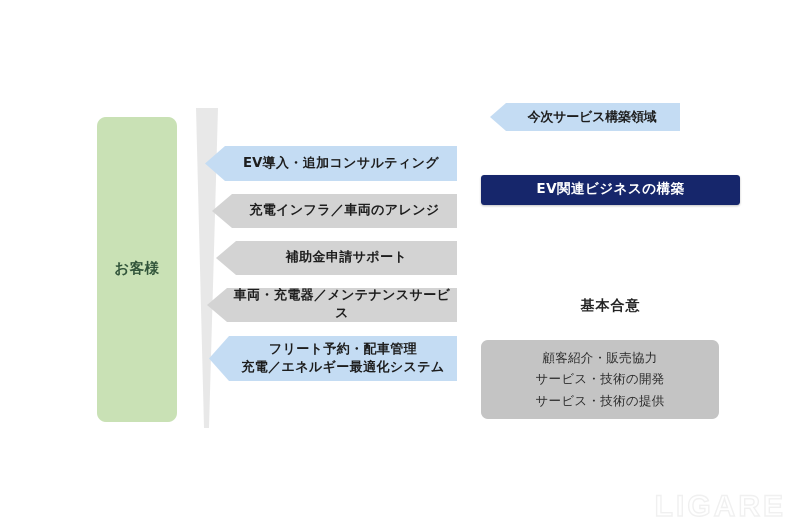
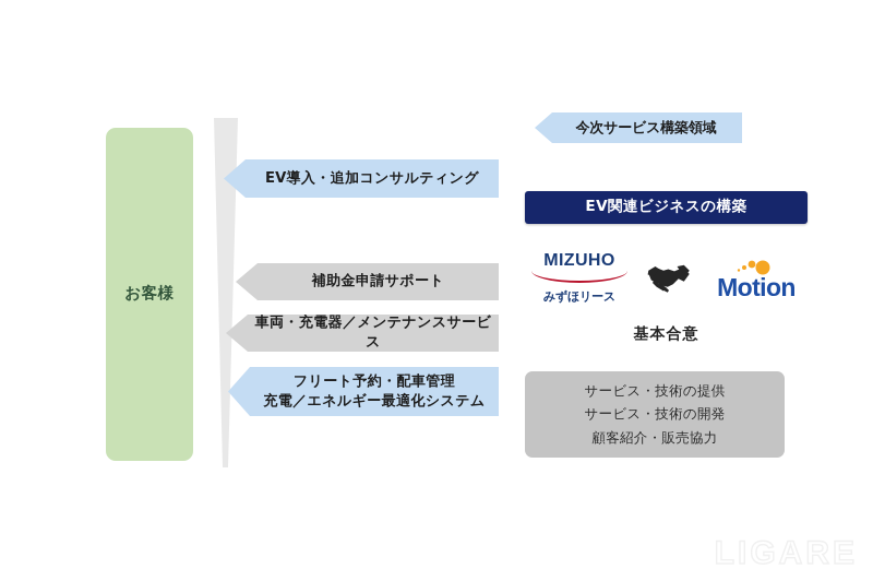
  お客様
  EV導入・追加コンサルティング
- 充電インフラ／車両のアレンジ
  補助金申請サポート
  車両・充電器／メンテナンスサービス
  フリート予約・配車管理
  充電／エネルギー最適化システム
  今次サービス構築領域
  EV関連ビジネスの構築
+ MIZUHO
+ みずほリース
+ Motion
  基本合意
- 顧客紹介・販売協力
+ サービス・技術の提供
  サービス・技術の開発
- サービス・技術の提供
+ 顧客紹介・販売協力
